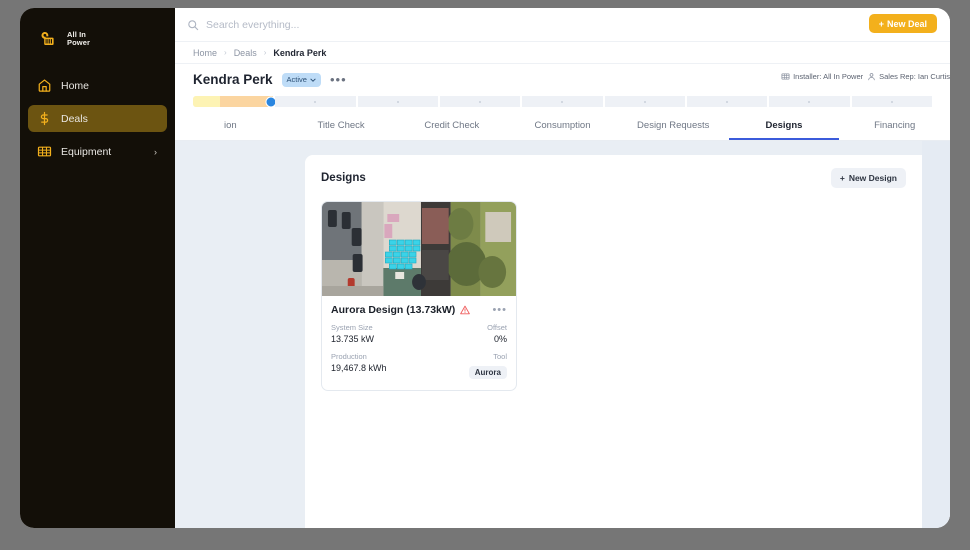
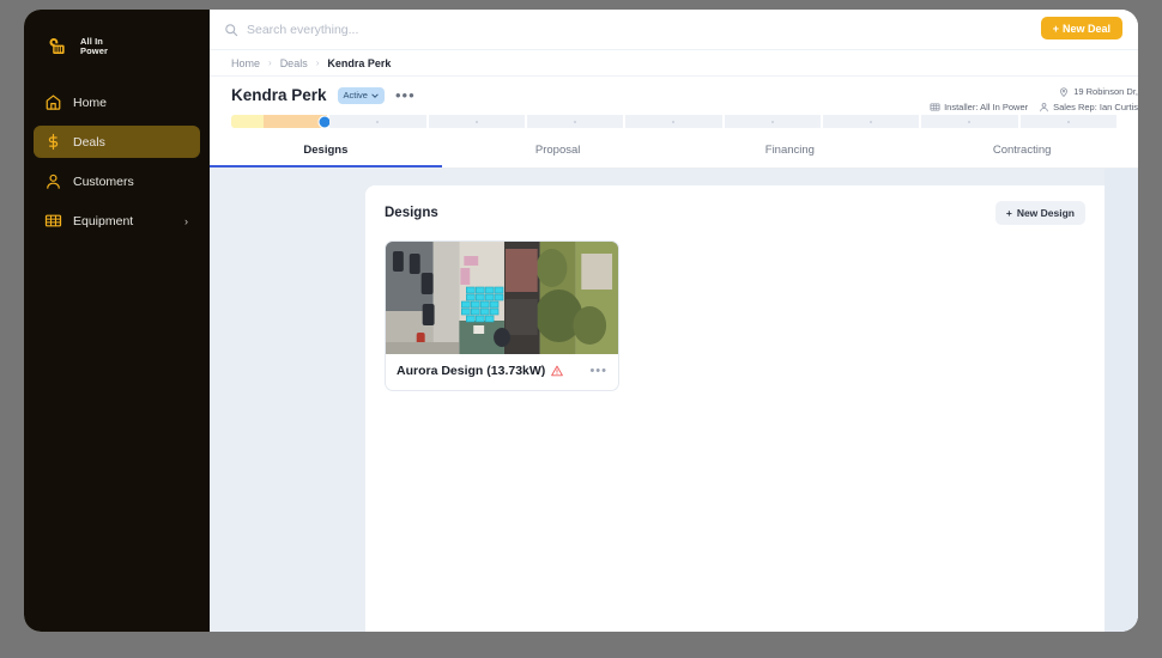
  All In
  Power
  Home
  Deals
+ Customers
  Equipment
  ›
  Search everything...
  +
  New Deal
  Home
  ›
  Deals
  ›
  Kendra Perk
+ 19 Robinson Dr,
  Installer: All In Power
  Sales Rep: Ian Curtis
  Kendra Perk
  Active
  •••
- ion
- Title Check
- Credit Check
- Consumption
- Design Requests
  Designs
+ Proposal
  Financing
+ Contracting
  Designs
  +
  New Design
  Aurora Design (13.73kW)
  •••
- System Size
- 13.735 kW
- Offset
- 0%
- Production
- 19,467.8 kWh
- Tool
- Aurora
